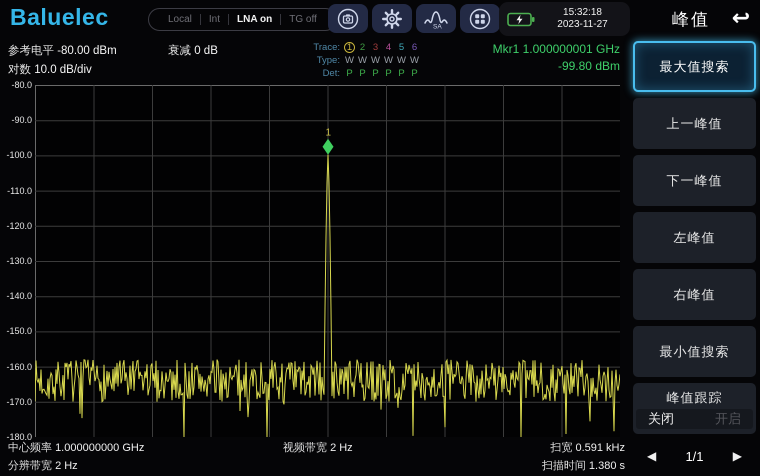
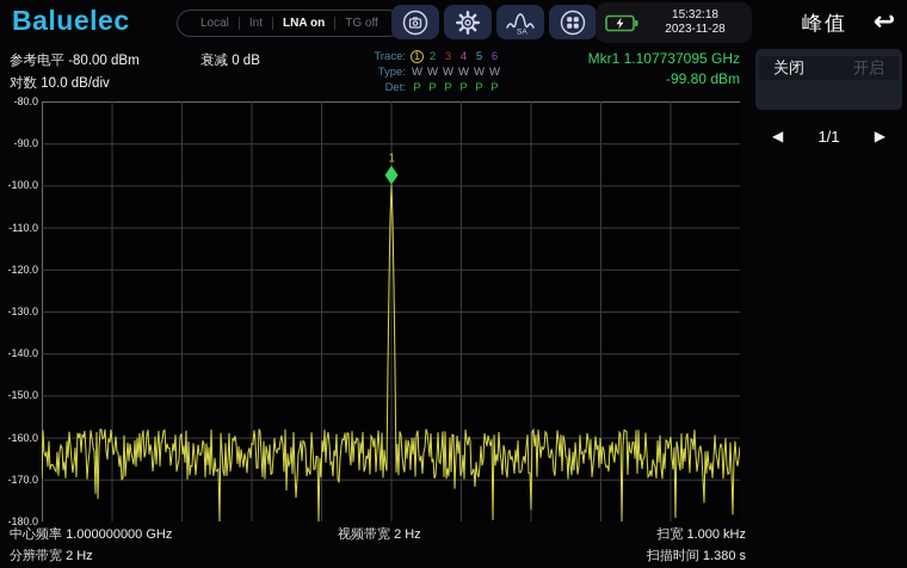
  Baluelec
  Local
  Int
  LNA on
  TG off
  15:32:18
- 2023-11-27
+ 2023-11-28
  峰值
  ↩
  参考电平 -80.00 dBm
  对数 10.0 dB/div
  衰减 0 dB
  Trace:
  1
  2
  3
  4
  5
  6
  Type:
  W
  W
  W
  W
  W
  W
  Det:
  P
  P
  P
  P
  P
  P
- Mkr1 1.000000001 GHz
+ Mkr1 1.107737095 GHz
  -99.80 dBm
  -80.0
  -90.0
  -100.0
  -110.0
  -120.0
  -130.0
  -140.0
  -150.0
  -160.0
  -170.0
  -180.0
  1
  中心频率 1.000000000 GHz
  分辨带宽 2 Hz
  视频带宽 2 Hz
- 扫宽 0.591 kHz
+ 扫宽 1.000 kHz
  扫描时间 1.380 s
- 最大值搜索
- 上一峰值
- 下一峰值
- 左峰值
- 右峰值
- 最小值搜索
- 峰值跟踪
  关闭
  开启
  ◀
  1/1
  ▶
